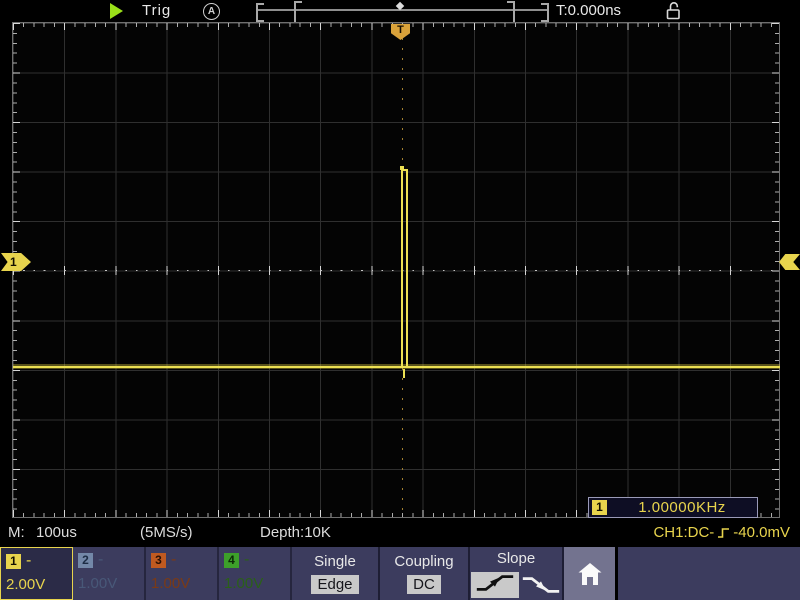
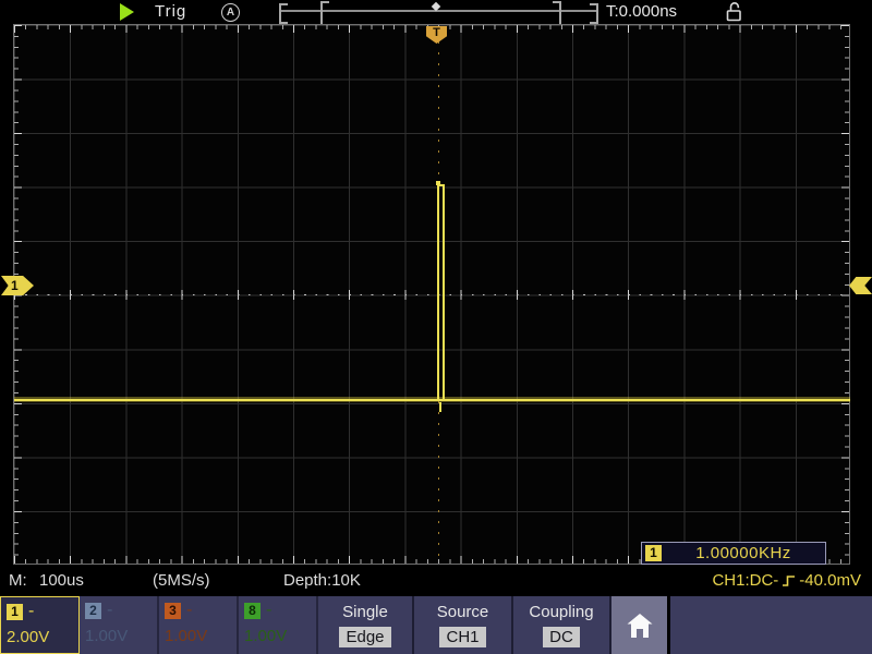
  Trig
  A
  T:0.000ns
  T
  1
  1
  1.00000KHz
  M:
  100us
  (5MS/s)
  Depth:10K
  CH1:DC-
  -40.0mV
  1
  -
  2.00V
  2
  1.00V
  3
  -
  1.00V
- 4
+ 8
  -
  1.00V
  Single
  Edge
+ Source
+ CH1
  Coupling
  DC
- Slope
